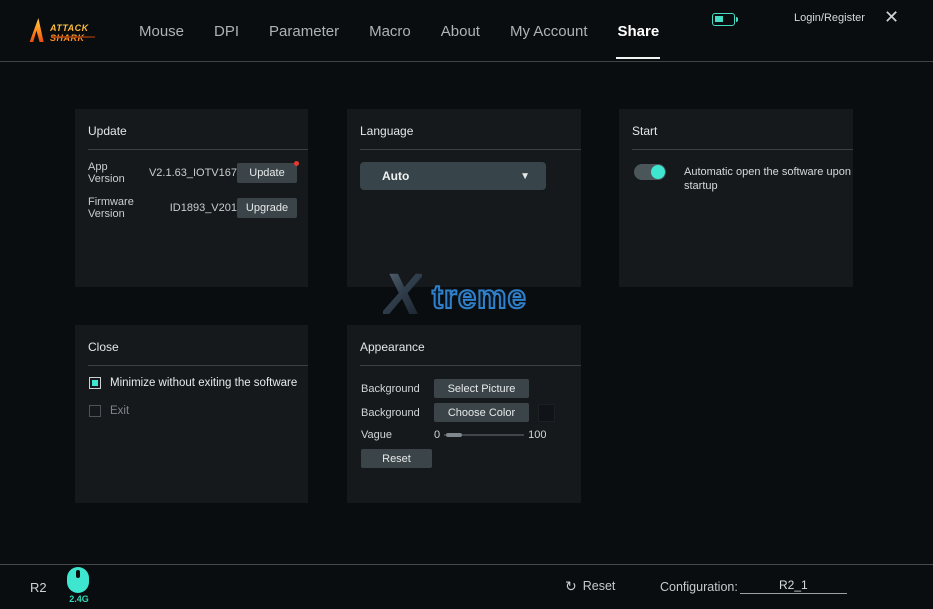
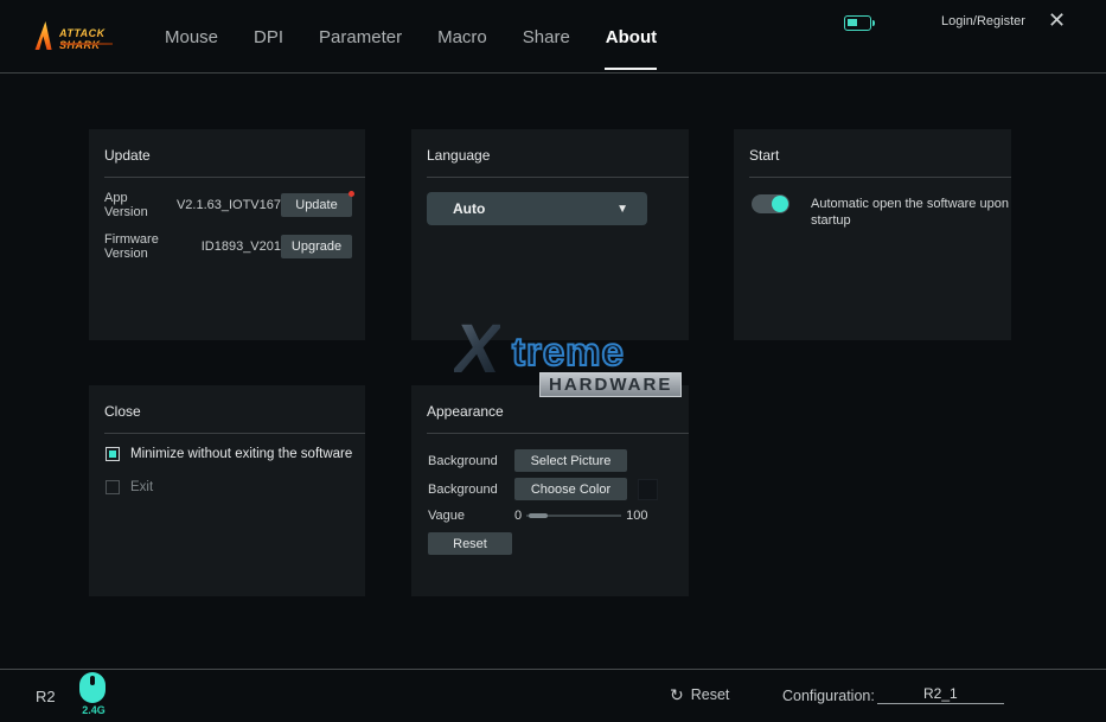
  ATTACK SHARK
  Mouse
  DPI
  Parameter
  Macro
- About
+ Share
- My Account
- Share
+ About
  Login/Register
  ✕
  Update
  App Version
  V2.1.63_IOTV167
  Update
  Firmware Version
  ID1893_V201
  Upgrade
  Language
  Auto
  ▼
  Start
  Automatic open the software upon startup
  Close
  Minimize without exiting the software
  Exit
  Appearance
  Background
  Select Picture
  Background
  Choose Color
  Vague
  0
  100
  Reset
  X
  treme
+ HARDWARE
  R2
  2.4G
  ↻
  Reset
  Configuration:
  R2_1
